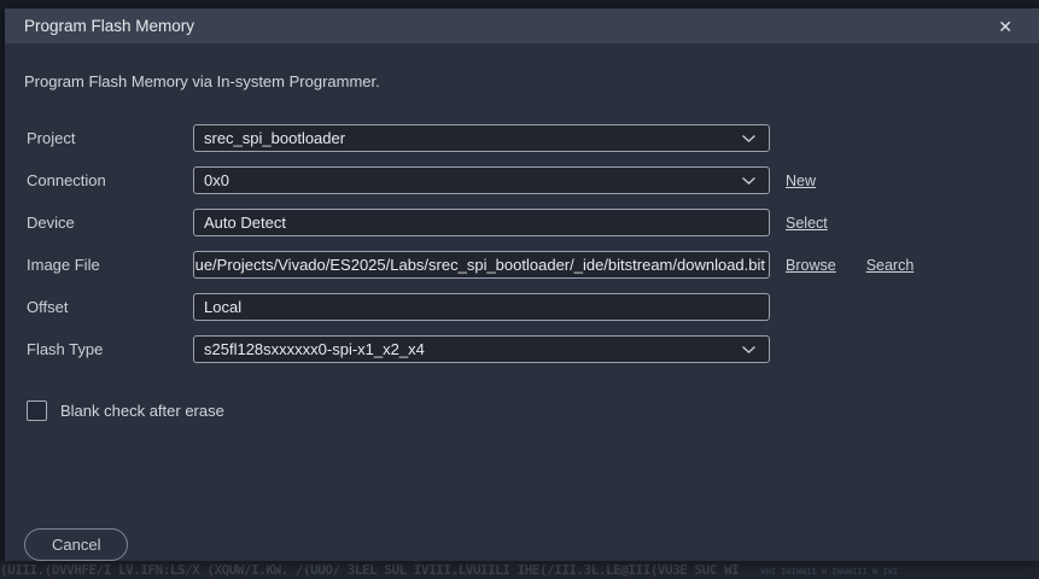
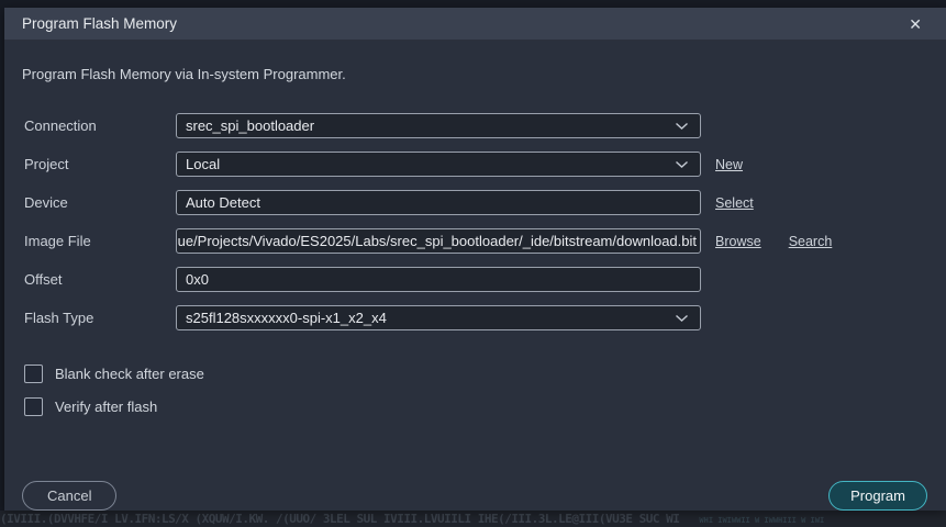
- (UIII.(DVVHFE/I LV.IFN:LS/X (XQUW/I.KW. /(UUO/ 3LEL SUL IVIII.LVUIILI IHE(/III.3L.LE@III(VU3E SUC WI WHI IWIWWII W IWWHIII W IWI
+ (IVIII.(DVVHFE/I LV.IFN:LS/X (XQUW/I.KW. /(UUO/ 3LEL SUL IVIII.LVUIILI IHE(/III.3L.LE@III(VU3E SUC WI WHI IWIWWII W IWWHIII W IWI
  Program Flash Memory
  ✕
  Program Flash Memory via In-system Programmer.
- Project
+ Connection
  srec_spi_bootloader
- Connection
+ Project
- 0x0
+ Local
  New
  Device
  Auto Detect
  Select
  Image File
  ue/Projects/Vivado/ES2025/Labs/srec_spi_bootloader/_ide/bitstream/download.bit
  Browse
  Search
  Offset
- Local
+ 0x0
  Flash Type
  s25fl128sxxxxxx0-spi-x1_x2_x4
  Blank check after erase
+ Verify after flash
  Cancel
+ Program
